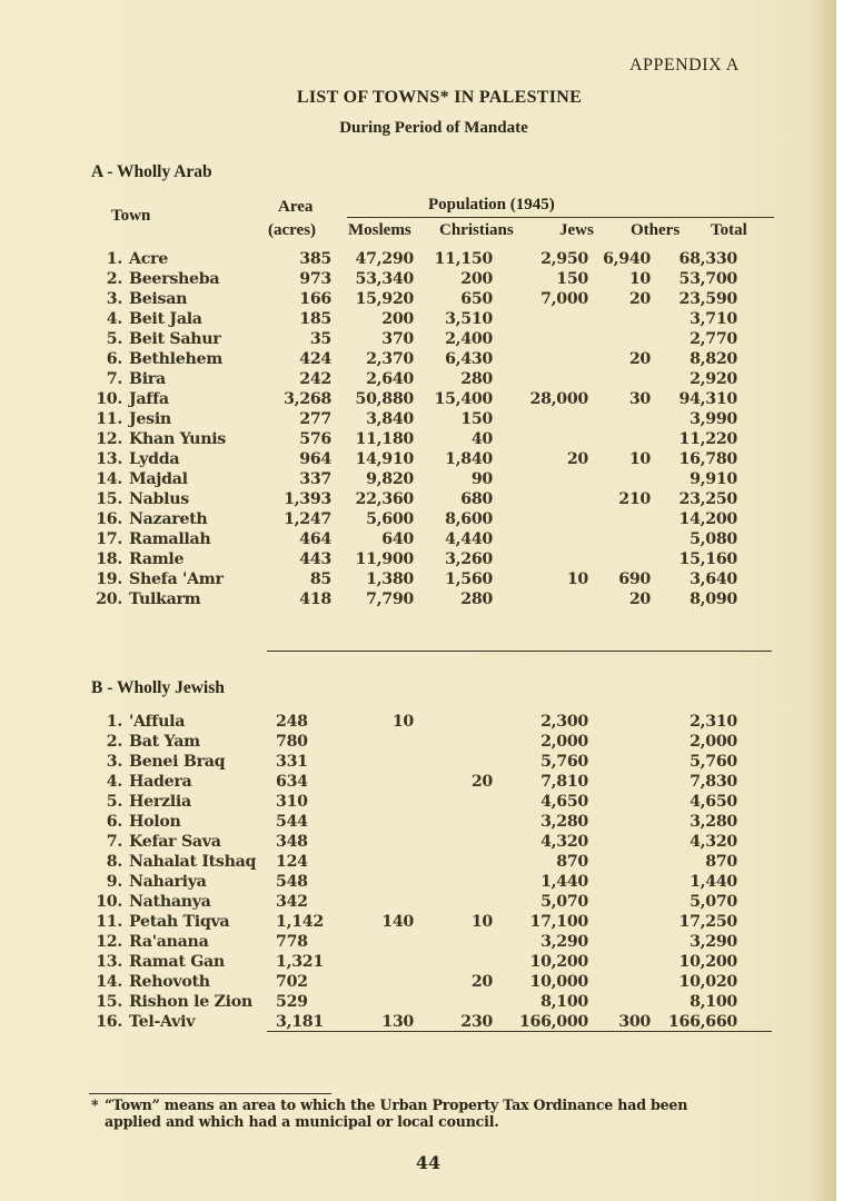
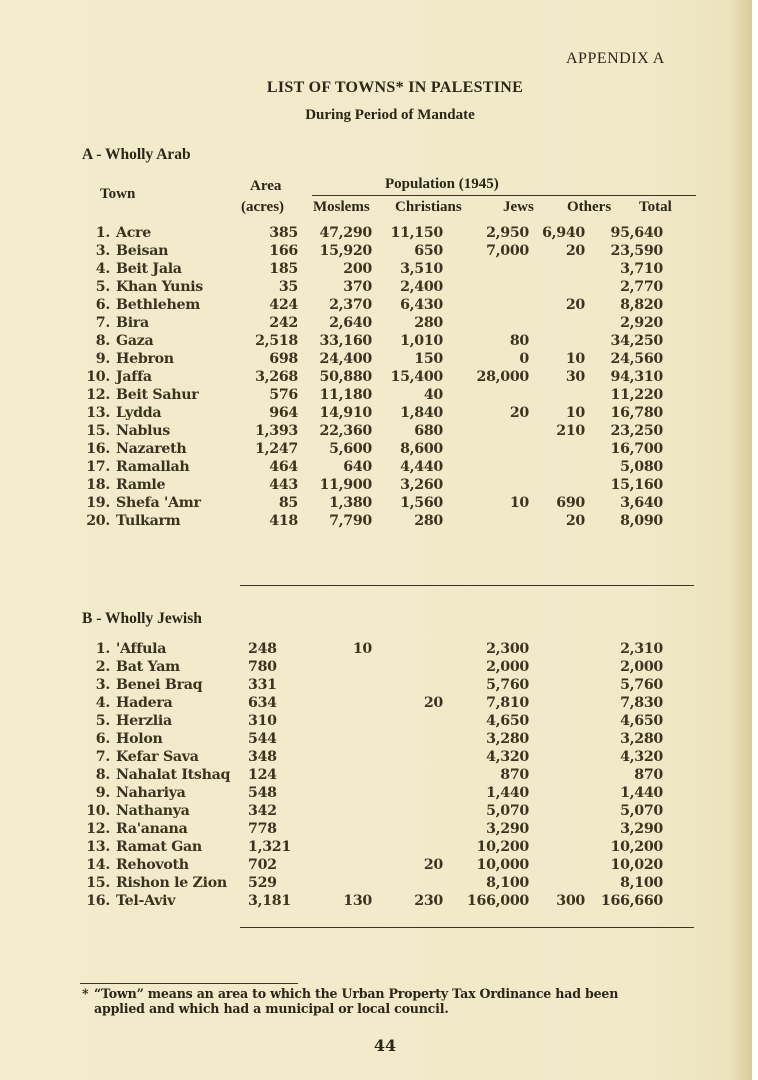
  APPENDIX A
  LIST OF TOWNS* IN PALESTINE
  During Period of Mandate
  A - Wholly Arab
  Town
  Area
  Population (1945)
  (acres)
  Moslems
  Christians
  Jews
  Others
  Total
- 1.	Acre	385	47,290	11,150	2,950	6,940	68,330
+ 1.	Acre	385	47,290	11,150	2,950	6,940	95,640
- 2.	Beersheba	973	53,340	200	150	10	53,700
  3.	Beisan	166	15,920	650	7,000	20	23,590
  4.	Beit Jala	185	200	3,510			3,710
- 5.	Beit Sahur	35	370	2,400			2,770
+ 5.	Khan Yunis	35	370	2,400			2,770
  6.	Bethlehem	424	2,370	6,430		20	8,820
  7.	Bira	242	2,640	280			2,920
+ 8.	Gaza	2,518	33,160	1,010	80		34,250
+ 9.	Hebron	698	24,400	150	0	10	24,560
  10.	Jaffa	3,268	50,880	15,400	28,000	30	94,310
- 11.	Jesin	277	3,840	150			3,990
- 12.	Khan Yunis	576	11,180	40			11,220
+ 12.	Beit Sahur	576	11,180	40			11,220
  13.	Lydda	964	14,910	1,840	20	10	16,780
- 14.	Majdal	337	9,820	90			9,910
  15.	Nablus	1,393	22,360	680		210	23,250
- 16.	Nazareth	1,247	5,600	8,600			14,200
+ 16.	Nazareth	1,247	5,600	8,600			16,700
  17.	Ramallah	464	640	4,440			5,080
  18.	Ramle	443	11,900	3,260			15,160
  19.	Shefa 'Amr	85	1,380	1,560	10	690	3,640
  20.	Tulkarm	418	7,790	280		20	8,090
  B - Wholly Jewish
  1.	'Affula	248	10		2,300		2,310
  2.	Bat Yam	780			2,000		2,000
  3.	Benei Braq	331			5,760		5,760
  4.	Hadera	634		20	7,810		7,830
  5.	Herzlia	310			4,650		4,650
  6.	Holon	544			3,280		3,280
  7.	Kefar Sava	348			4,320		4,320
  8.	Nahalat Itshaq	124			870		870
  9.	Nahariya	548			1,440		1,440
  10.	Nathanya	342			5,070		5,070
- 11.	Petah Tiqva	1,142	140	10	17,100		17,250
  12.	Ra'anana	778			3,290		3,290
  13.	Ramat Gan	1,321			10,200		10,200
  14.	Rehovoth	702		20	10,000		10,020
  15.	Rishon le Zion	529			8,100		8,100
  16.	Tel-Aviv	3,181	130	230	166,000	300	166,660
  * “Town” means an area to which the Urban Property Tax Ordinance had been
  applied and which had a municipal or local council.
  44
